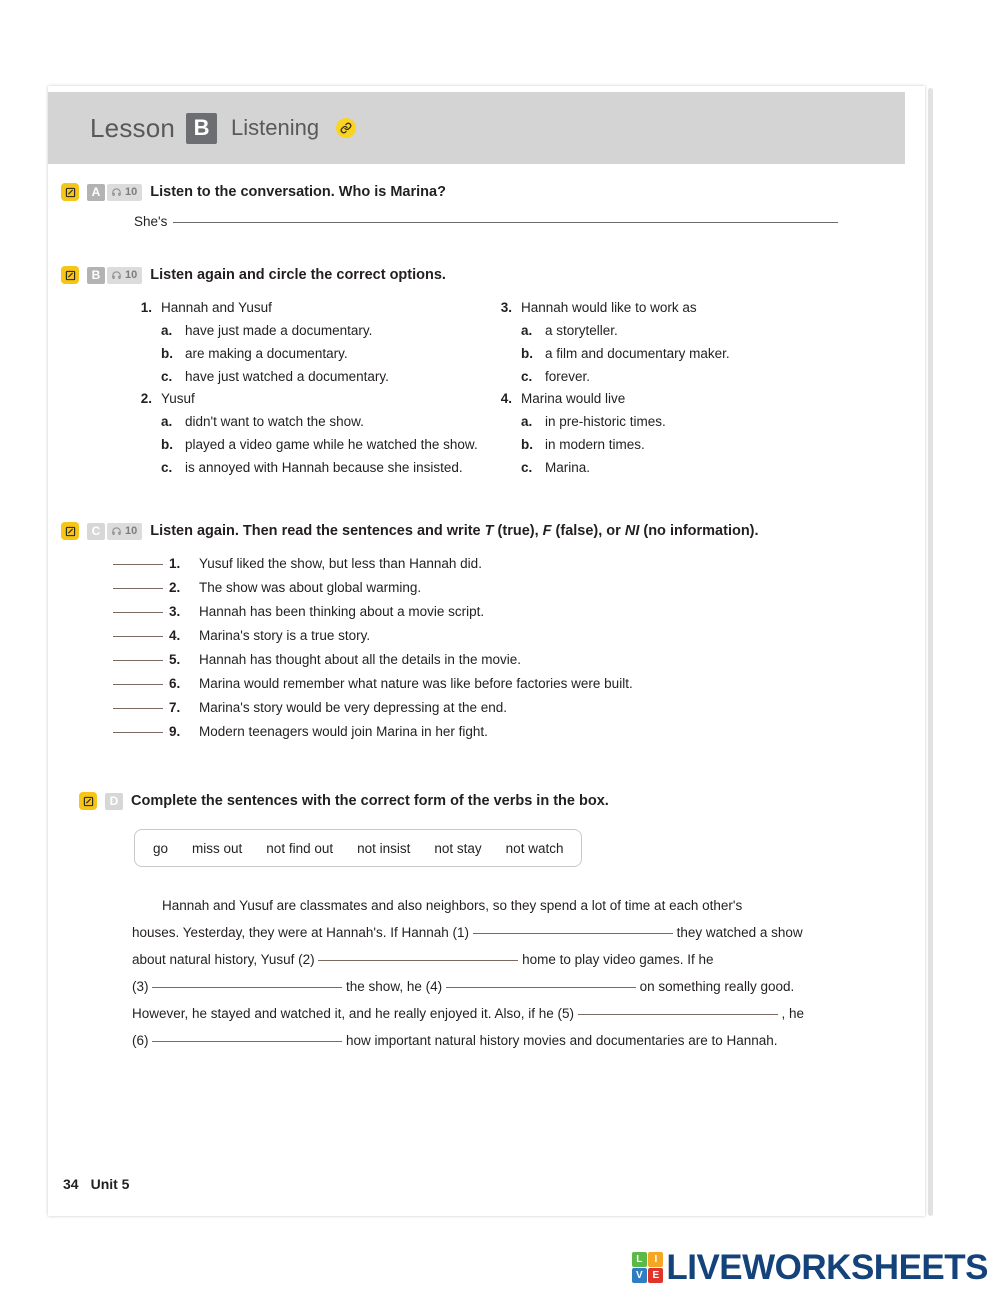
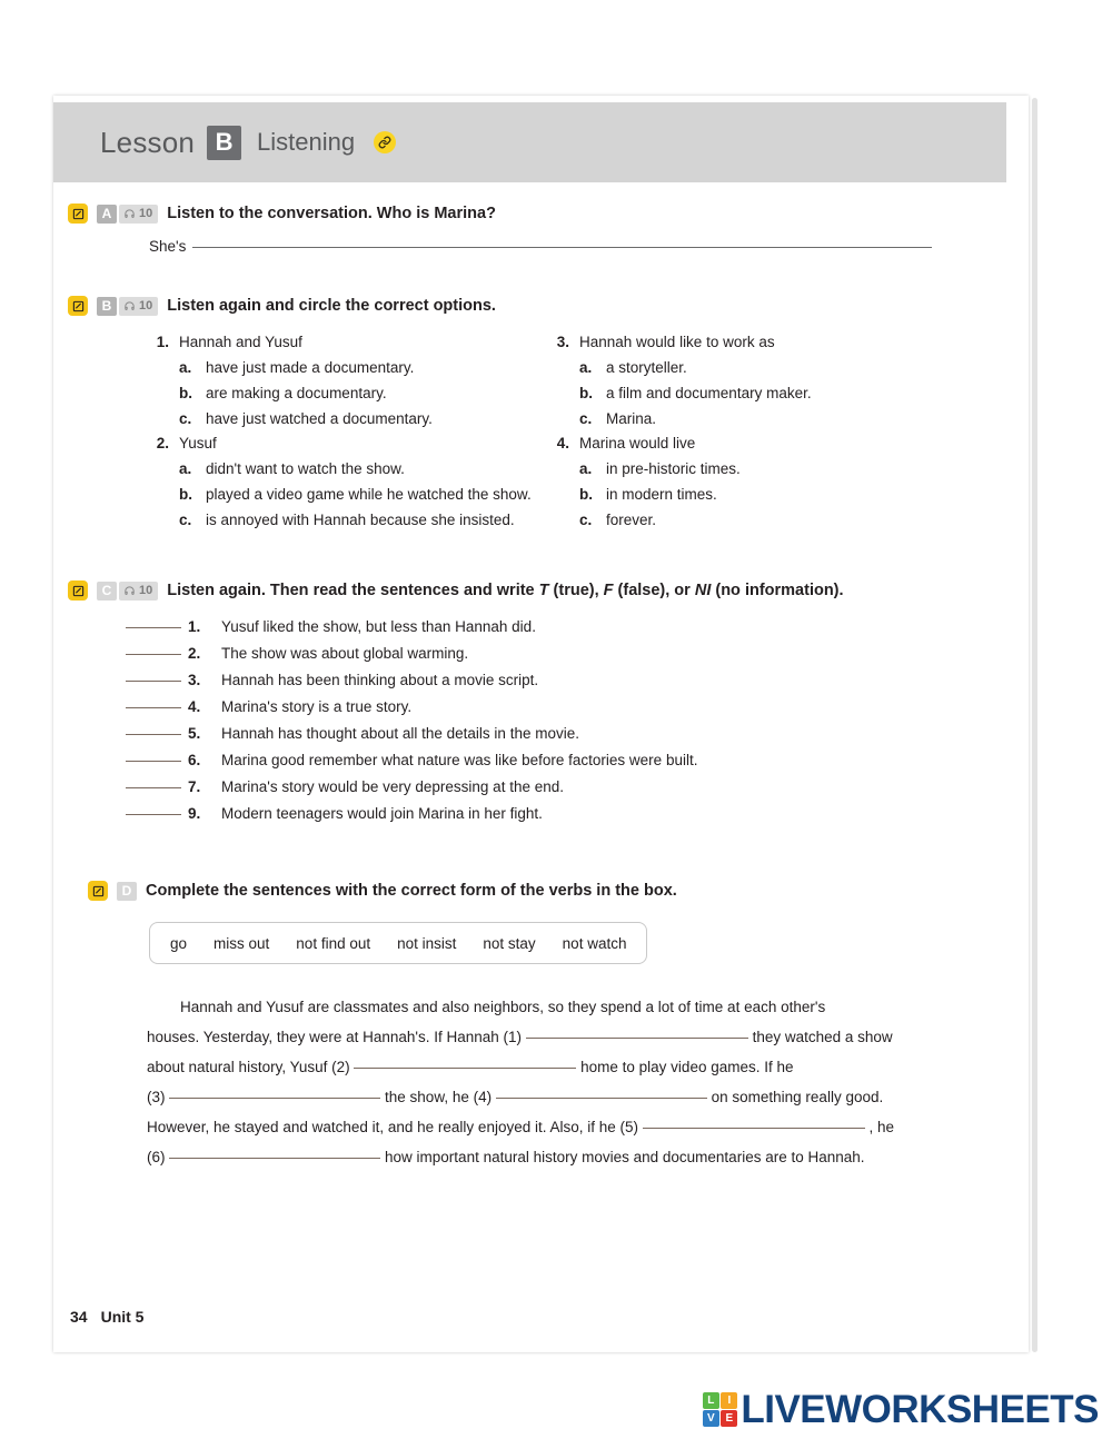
  Lesson
  B
  Listening
  A
  10
  Listen to the conversation. Who is Marina?
  She's
  B
  10
  Listen again and circle the correct options.
  1.
  Hannah and Yusuf
  a.
  have just made a documentary.
  b.
  are making a documentary.
  c.
  have just watched a documentary.
  2.
  Yusuf
  a.
  didn't want to watch the show.
  b.
  played a video game while he watched the show.
  c.
  is annoyed with Hannah because she insisted.
  3.
  Hannah would like to work as
  a.
  a storyteller.
  b.
  a film and documentary maker.
  c.
- forever.
+ Marina.
  4.
  Marina would live
  a.
  in pre-historic times.
  b.
  in modern times.
  c.
- Marina.
+ forever.
  C
  10
  Listen again. Then read the sentences and write T (true), F (false), or NI (no information).
  1.
  Yusuf liked the show, but less than Hannah did.
  2.
  The show was about global warming.
  3.
  Hannah has been thinking about a movie script.
  4.
  Marina's story is a true story.
  5.
  Hannah has thought about all the details in the movie.
  6.
- Marina would remember what nature was like before factories were built.
+ Marina good remember what nature was like before factories were built.
  7.
  Marina's story would be very depressing at the end.
  9.
  Modern teenagers would join Marina in her fight.
  D
  Complete the sentences with the correct form of the verbs in the box.
  go
  miss out
  not find out
  not insist
  not stay
  not watch
  Hannah and Yusuf are classmates and also neighbors, so they spend a lot of time at each other's
  houses. Yesterday, they were at Hannah's. If Hannah (1) they watched a show
  about natural history, Yusuf (2) home to play video games. If he
  (3) the show, he (4) on something really good.
  However, he stayed and watched it, and he really enjoyed it. Also, if he (5) , he
  (6) how important natural history movies and documentaries are to Hannah.
  34
  Unit 5
  L
  I
  V
  E
  LIVEWORKSHEETS
